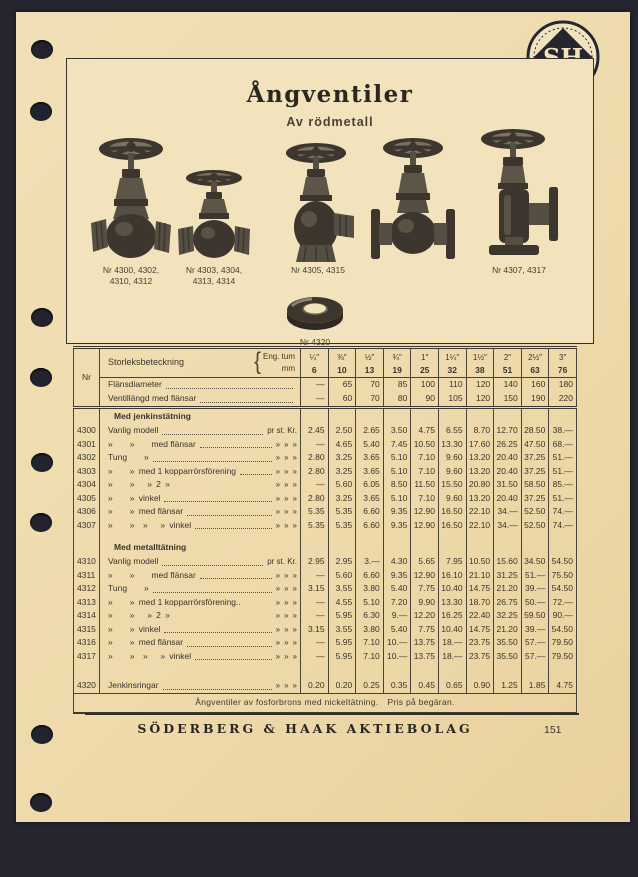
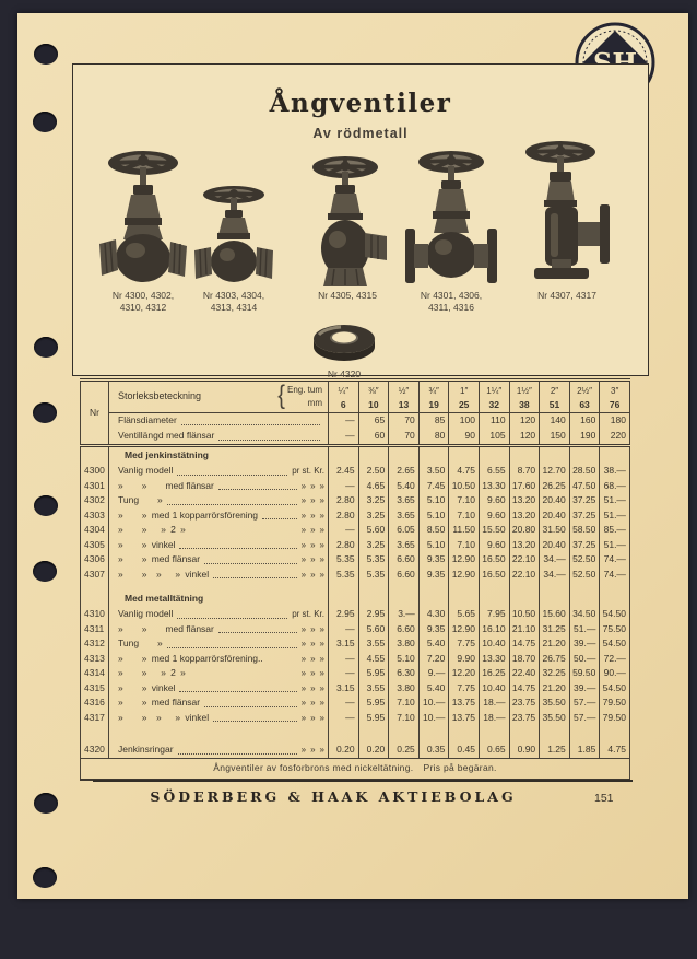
  Ångventiler
  Av rödmetall
  Nr 4300, 4302,
  4310, 4312
  Nr 4303, 4304,
  4313, 4314
  Nr 4305, 4315
+ Nr 4301, 4306,
+ 4311, 4316
  Nr 4307, 4317
  Nr 4320
  Nr	Storleksbeteckning { Eng. tummm	¼″6	⅜″10	½″13	¾″19	1″25	1¼″32	1½″38	2″51	2½″63	3″76
  Flänsdiameter	—	65	70	85	100	110	120	140	160	180
  Ventillängd med flänsar	—	60	70	80	90	105	120	150	190	220
  	Med jenkinstätning
  4300	Vanlig modell pr st. Kr.	2.45	2.50	2.65	3.50	4.75	6.55	8.70	12.70	28.50	38.—
  4301	» » med flänsar » » »	—	4.65	5.40	7.45	10.50	13.30	17.60	26.25	47.50	68.—
  4302	Tung » » » »	2.80	3.25	3.65	5.10	7.10	9.60	13.20	20.40	37.25	51.—
  4303	» » med 1 kopparrörsförening » » »	2.80	3.25	3.65	5.10	7.10	9.60	13.20	20.40	37.25	51.—
  4304	» » » 2 » » » »	—	5.60	6.05	8.50	11.50	15.50	20.80	31.50	58.50	85.—
  4305	» » vinkel » » »	2.80	3.25	3.65	5.10	7.10	9.60	13.20	20.40	37.25	51.—
  4306	» » med flänsar » » »	5.35	5.35	6.60	9.35	12.90	16.50	22.10	34.—	52.50	74.—
  4307	» » » » vinkel » » »	5.35	5.35	6.60	9.35	12.90	16.50	22.10	34.—	52.50	74.—
  	Med metalltätning
  4310	Vanlig modell pr st. Kr.	2.95	2.95	3.—	4.30	5.65	7.95	10.50	15.60	34.50	54.50
  4311	» » med flänsar » » »	—	5.60	6.60	9.35	12.90	16.10	21.10	31.25	51.—	75.50
  4312	Tung » » » »	3.15	3.55	3.80	5.40	7.75	10.40	14.75	21.20	39.—	54.50
  4313	» » med 1 kopparrörsförening.. » » »	—	4.55	5.10	7.20	9.90	13.30	18.70	26.75	50.—	72.—
  4314	» » » 2 » » » »	—	5.95	6.30	9.—	12.20	16.25	22.40	32.25	59.50	90.—
  4315	» » vinkel » » »	3.15	3.55	3.80	5.40	7.75	10.40	14.75	21.20	39.—	54.50
  4316	» » med flänsar » » »	—	5.95	7.10	10.—	13.75	18.—	23.75	35.50	57.—	79.50
  4317	» » » » vinkel » » »	—	5.95	7.10	10.—	13.75	18.—	23.75	35.50	57.—	79.50
  4320	Jenkinsringar » » »	0.20	0.20	0.25	0.35	0.45	0.65	0.90	1.25	1.85	4.75
  Ångventiler av fosforbrons med nickeltätning. Pris på begäran.
  SÖDERBERG & HAAK AKTIEBOLAG
  151
